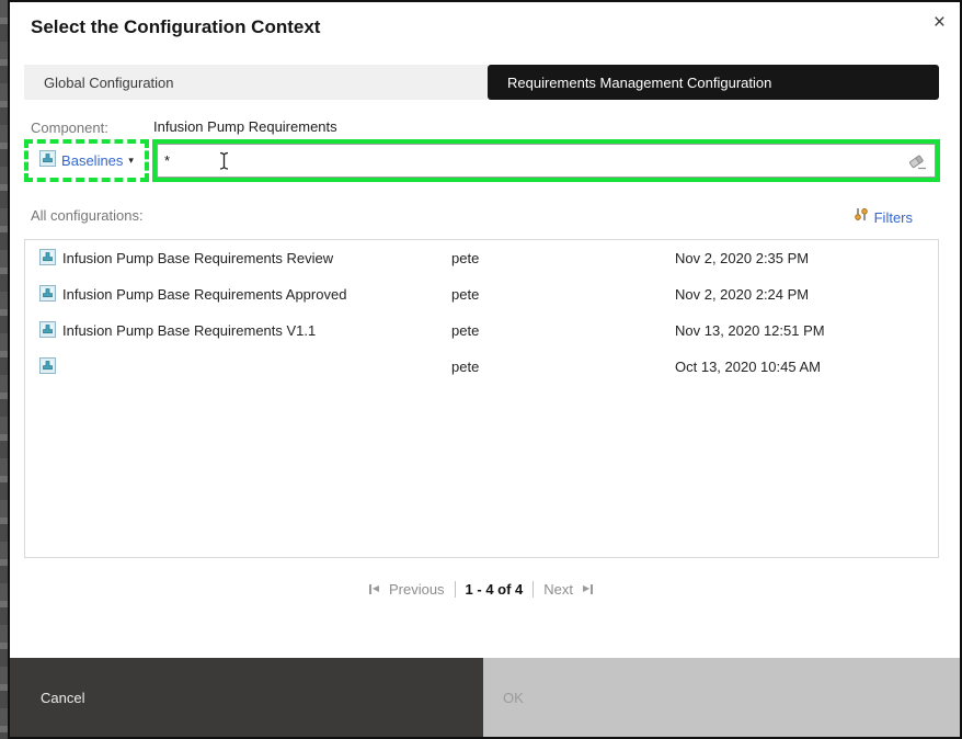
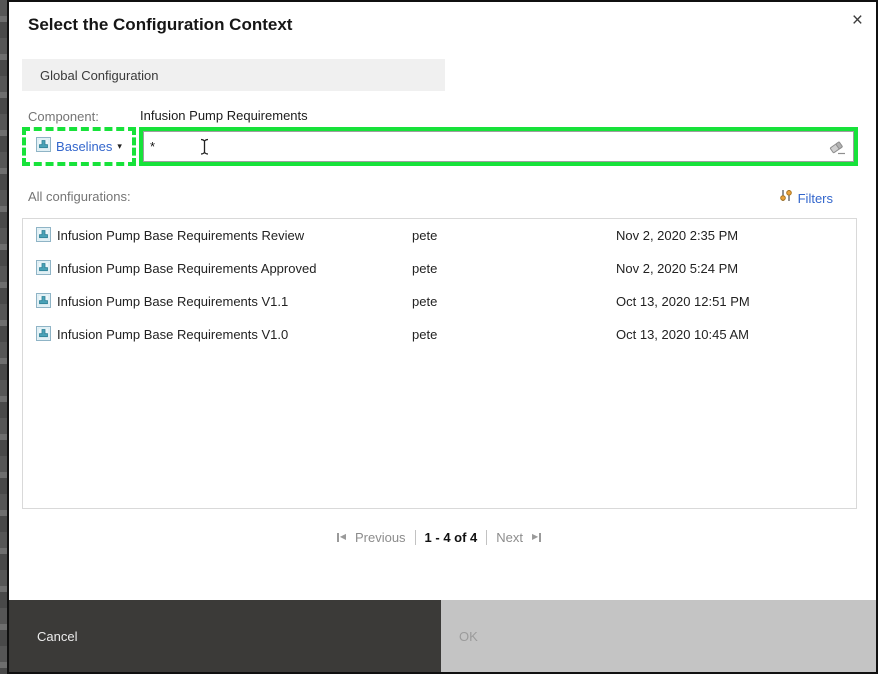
  Select the Configuration Context
  ×
  Global Configuration
- Requirements Management Configuration
  Component:
  Infusion Pump Requirements
  Baselines
  ▾
  *
  All configurations:
  Filters
  Infusion Pump Base Requirements Review
  pete
  Nov 2, 2020 2:35 PM
  Infusion Pump Base Requirements Approved
  pete
- Nov 2, 2020 2:24 PM
+ Nov 2, 2020 5:24 PM
  Infusion Pump Base Requirements V1.1
  pete
- Nov 13, 2020 12:51 PM
+ Oct 13, 2020 12:51 PM
+ Infusion Pump Base Requirements V1.0
  pete
  Oct 13, 2020 10:45 AM
  ◀
  Previous
  1 - 4 of 4
  Next
  ▶
  Cancel
  OK
